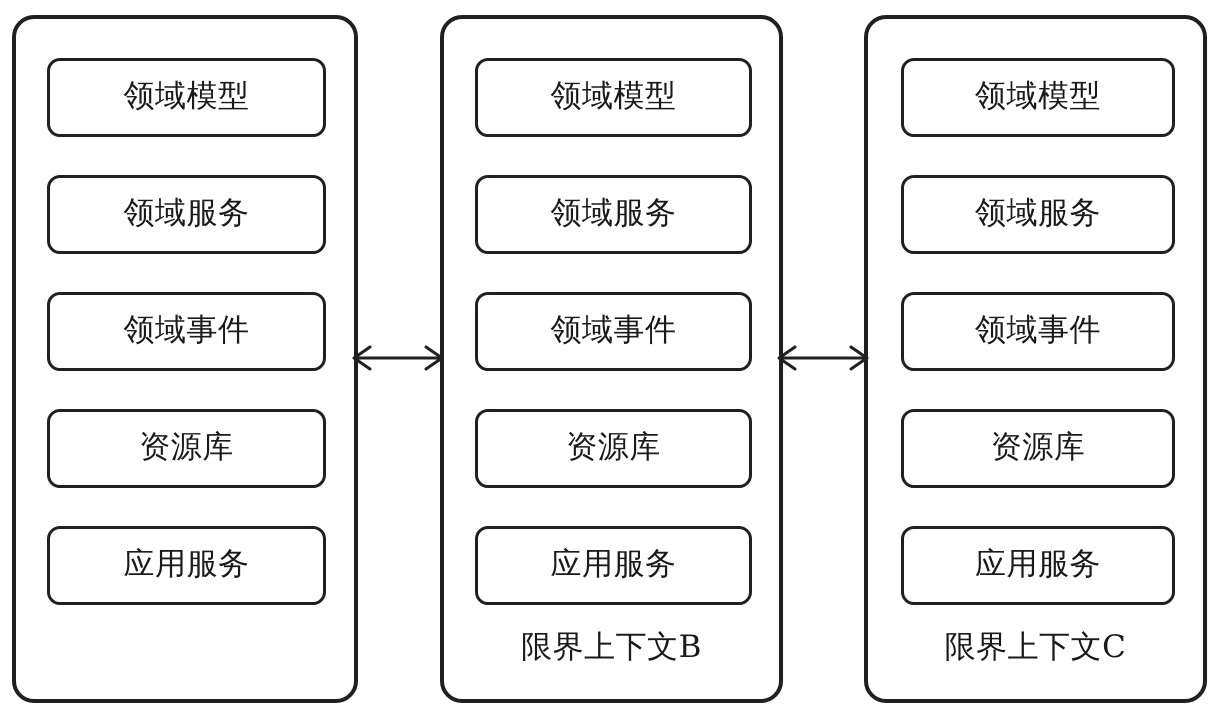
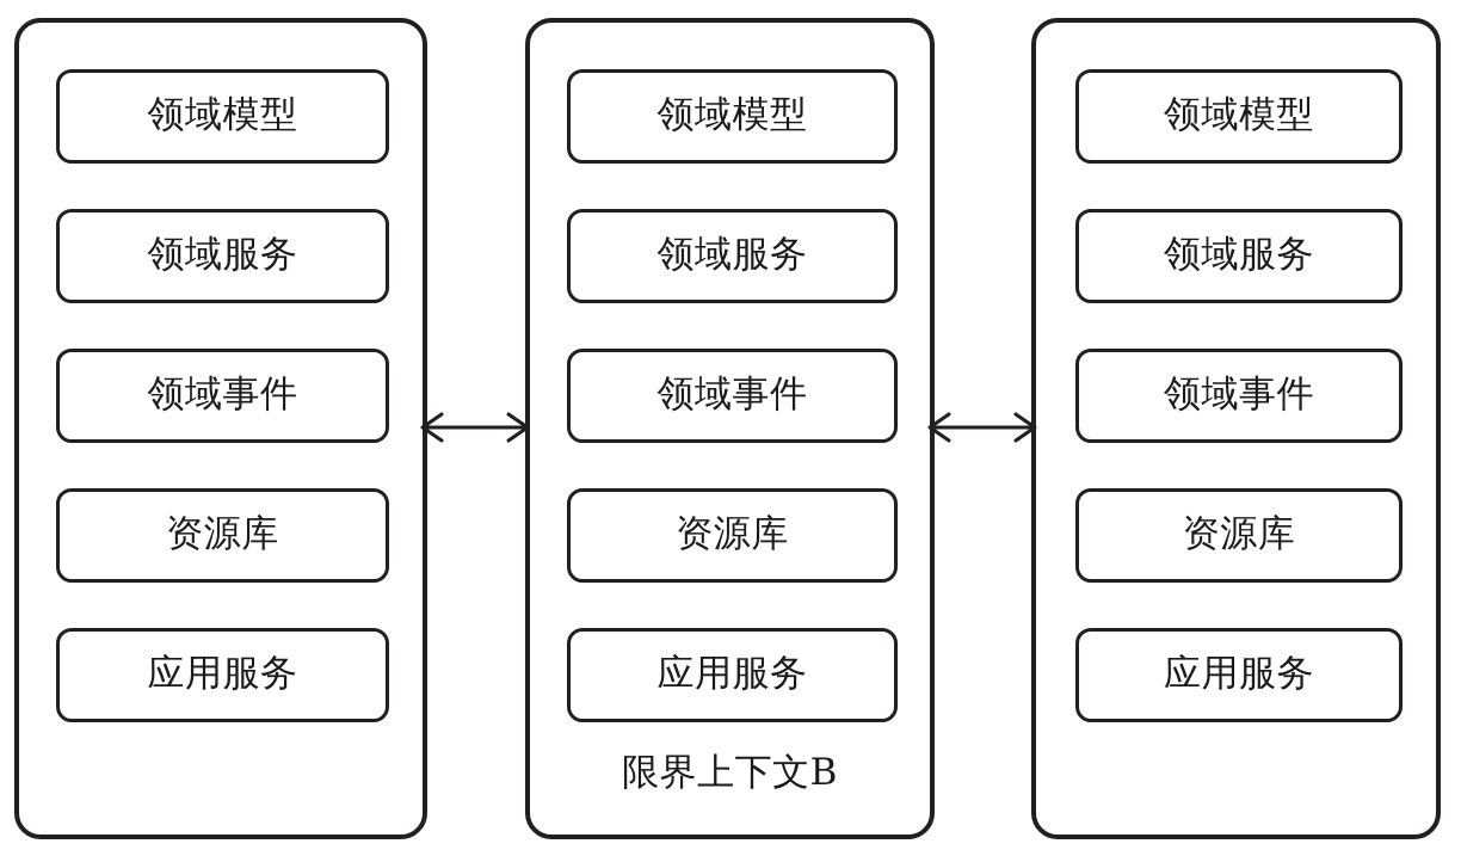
  领域模型
  领域服务
  领域事件
  资源库
  应用服务
  领域模型
  领域服务
  领域事件
  资源库
  应用服务
  限界上下文B
  领域模型
  领域服务
  领域事件
  资源库
  应用服务
- 限界上下文C
